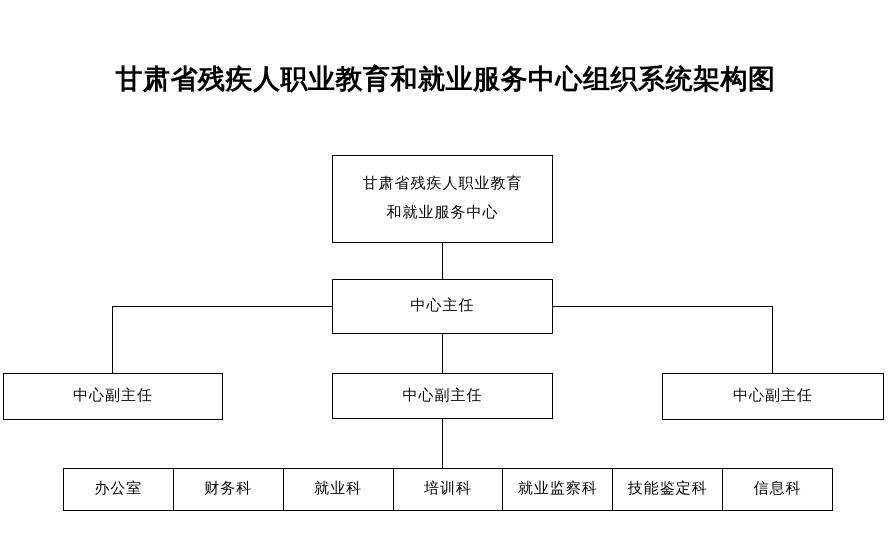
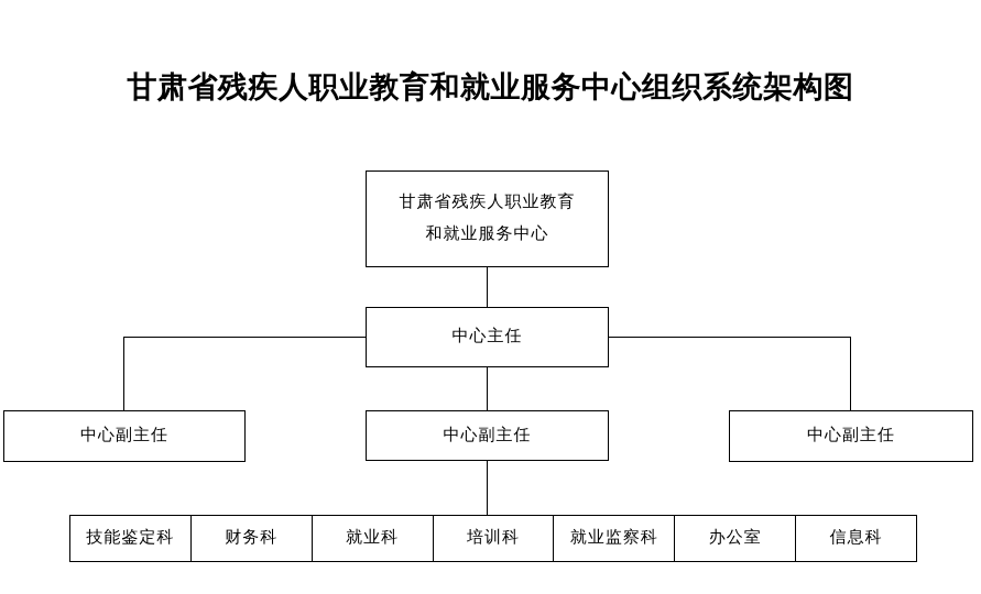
  甘肃省残疾人职业教育和就业服务中心组织系统架构图
  甘肃省残疾人职业教育
  和就业服务中心
  中心主任
  中心副主任
  中心副主任
  中心副主任
- 办公室
+ 技能鉴定科
  财务科
  就业科
  培训科
  就业监察科
- 技能鉴定科
+ 办公室
  信息科
